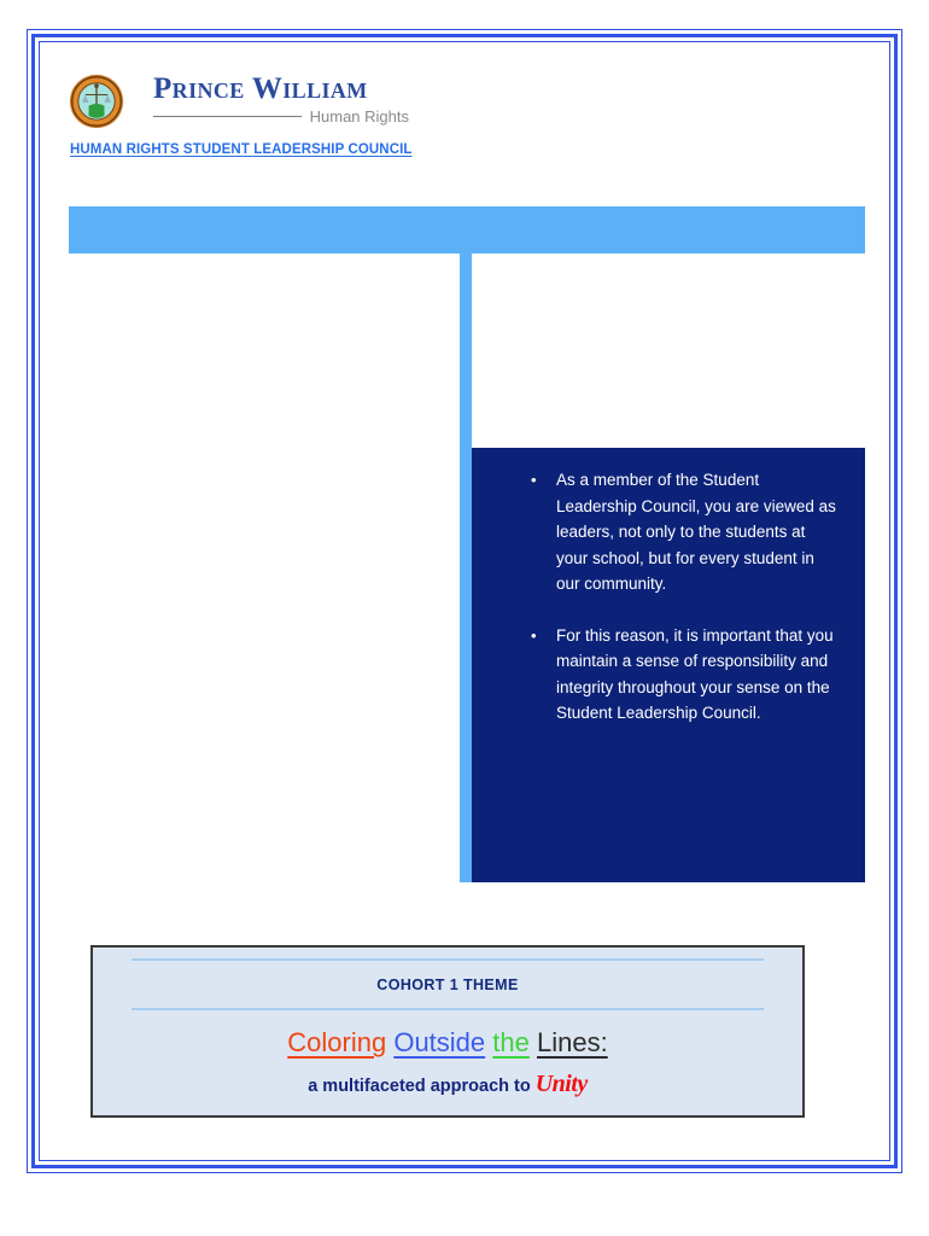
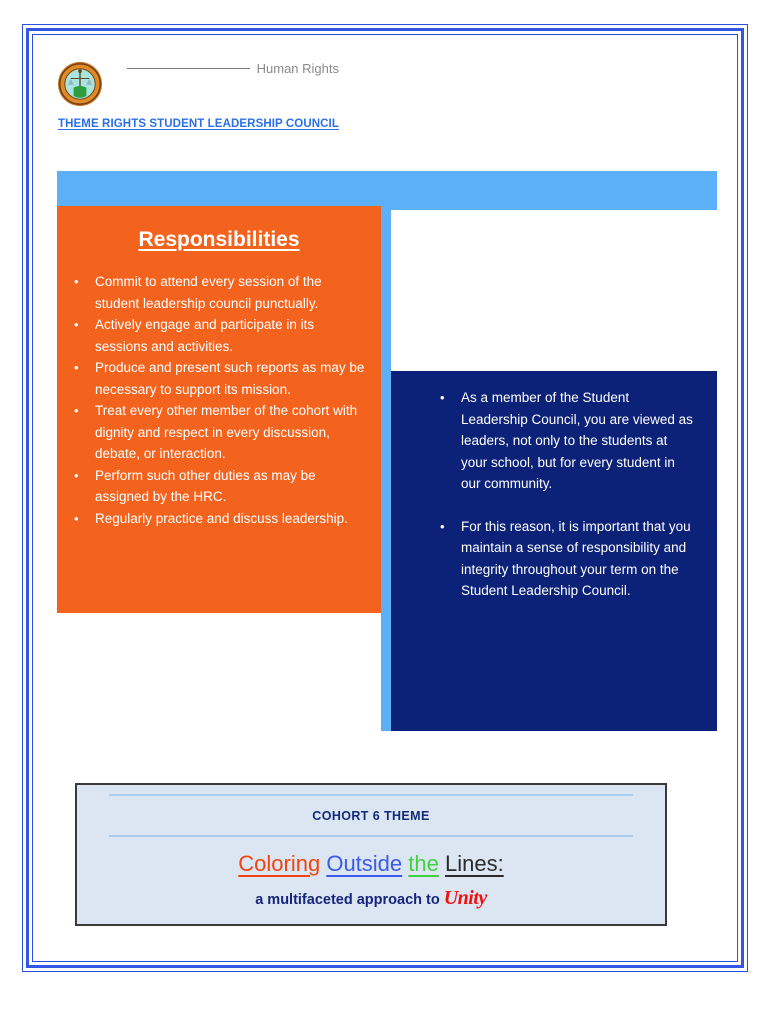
- Prince William
  Human Rights
- HUMAN RIGHTS STUDENT LEADERSHIP COUNCIL
+ THEME RIGHTS STUDENT LEADERSHIP COUNCIL
+ Responsibilities
+ Commit to attend every session of the student leadership council punctually.
+ Actively engage and participate in its sessions and activities.
+ Produce and present such reports as may be necessary to support its mission.
+ Treat every other member of the cohort with dignity and respect in every discussion, debate, or interaction.
+ Perform such other duties as may be assigned by the HRC.
+ Regularly practice and discuss leadership.
  As a member of the Student Leadership Council, you are viewed as leaders, not only to the students at your school, but for every student in our community.
- For this reason, it is important that you maintain a sense of responsibility and integrity throughout your sense on the Student Leadership Council.
+ For this reason, it is important that you maintain a sense of responsibility and integrity throughout your term on the Student Leadership Council.
- COHORT 1 THEME
+ COHORT 6 THEME
  Coloring Outside the Lines:
  a multifaceted approach to Unity
